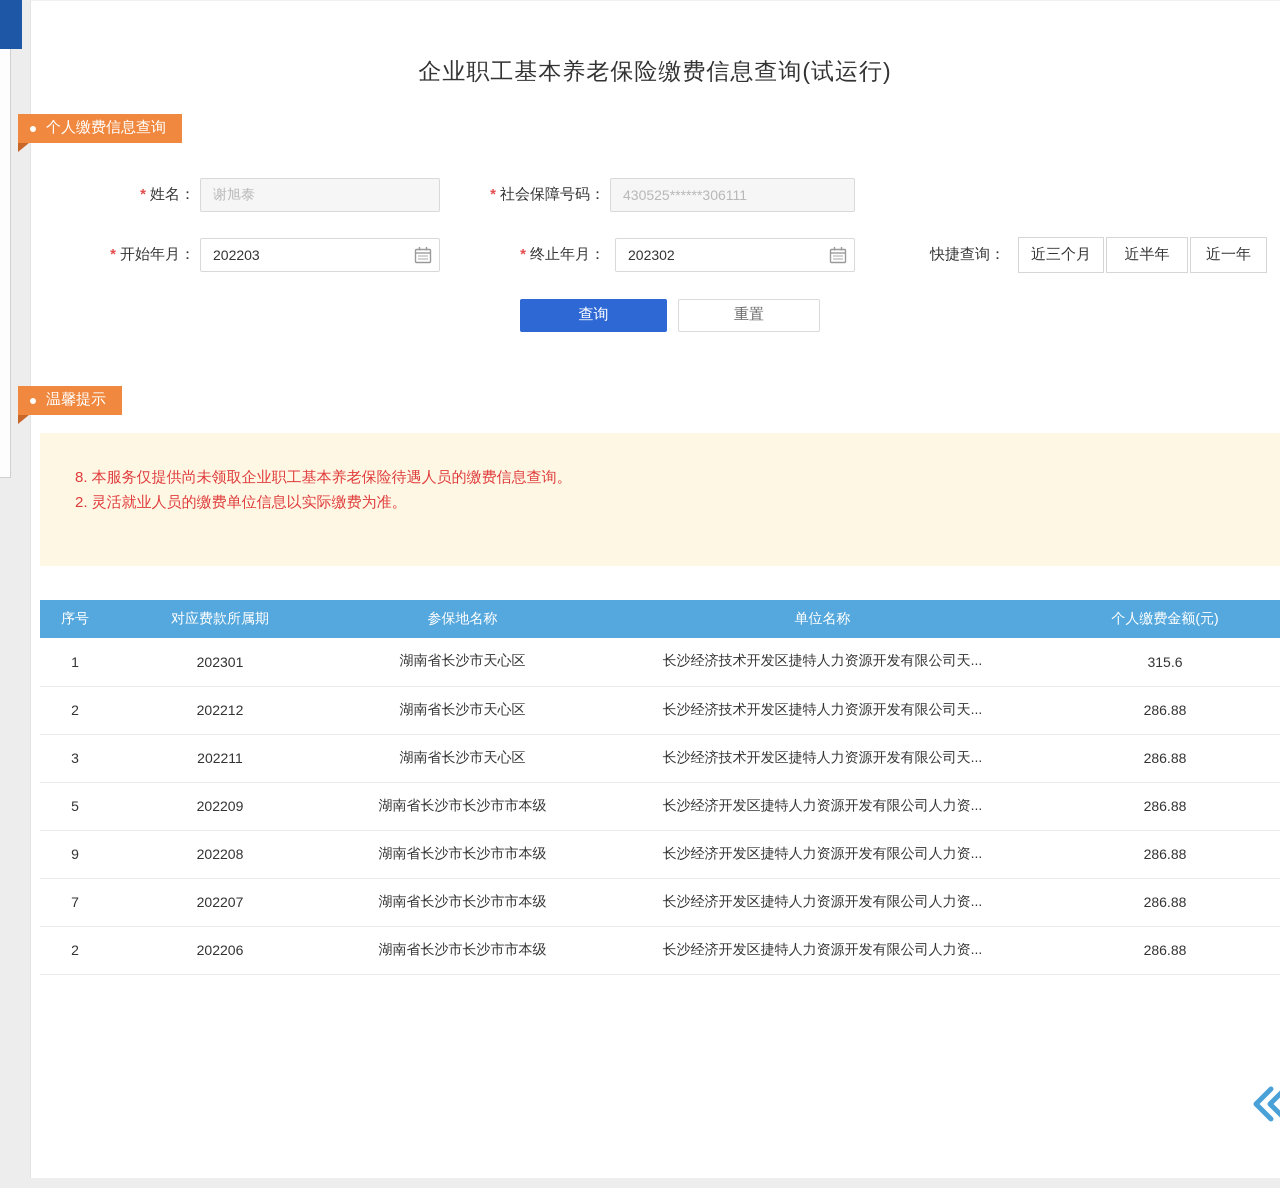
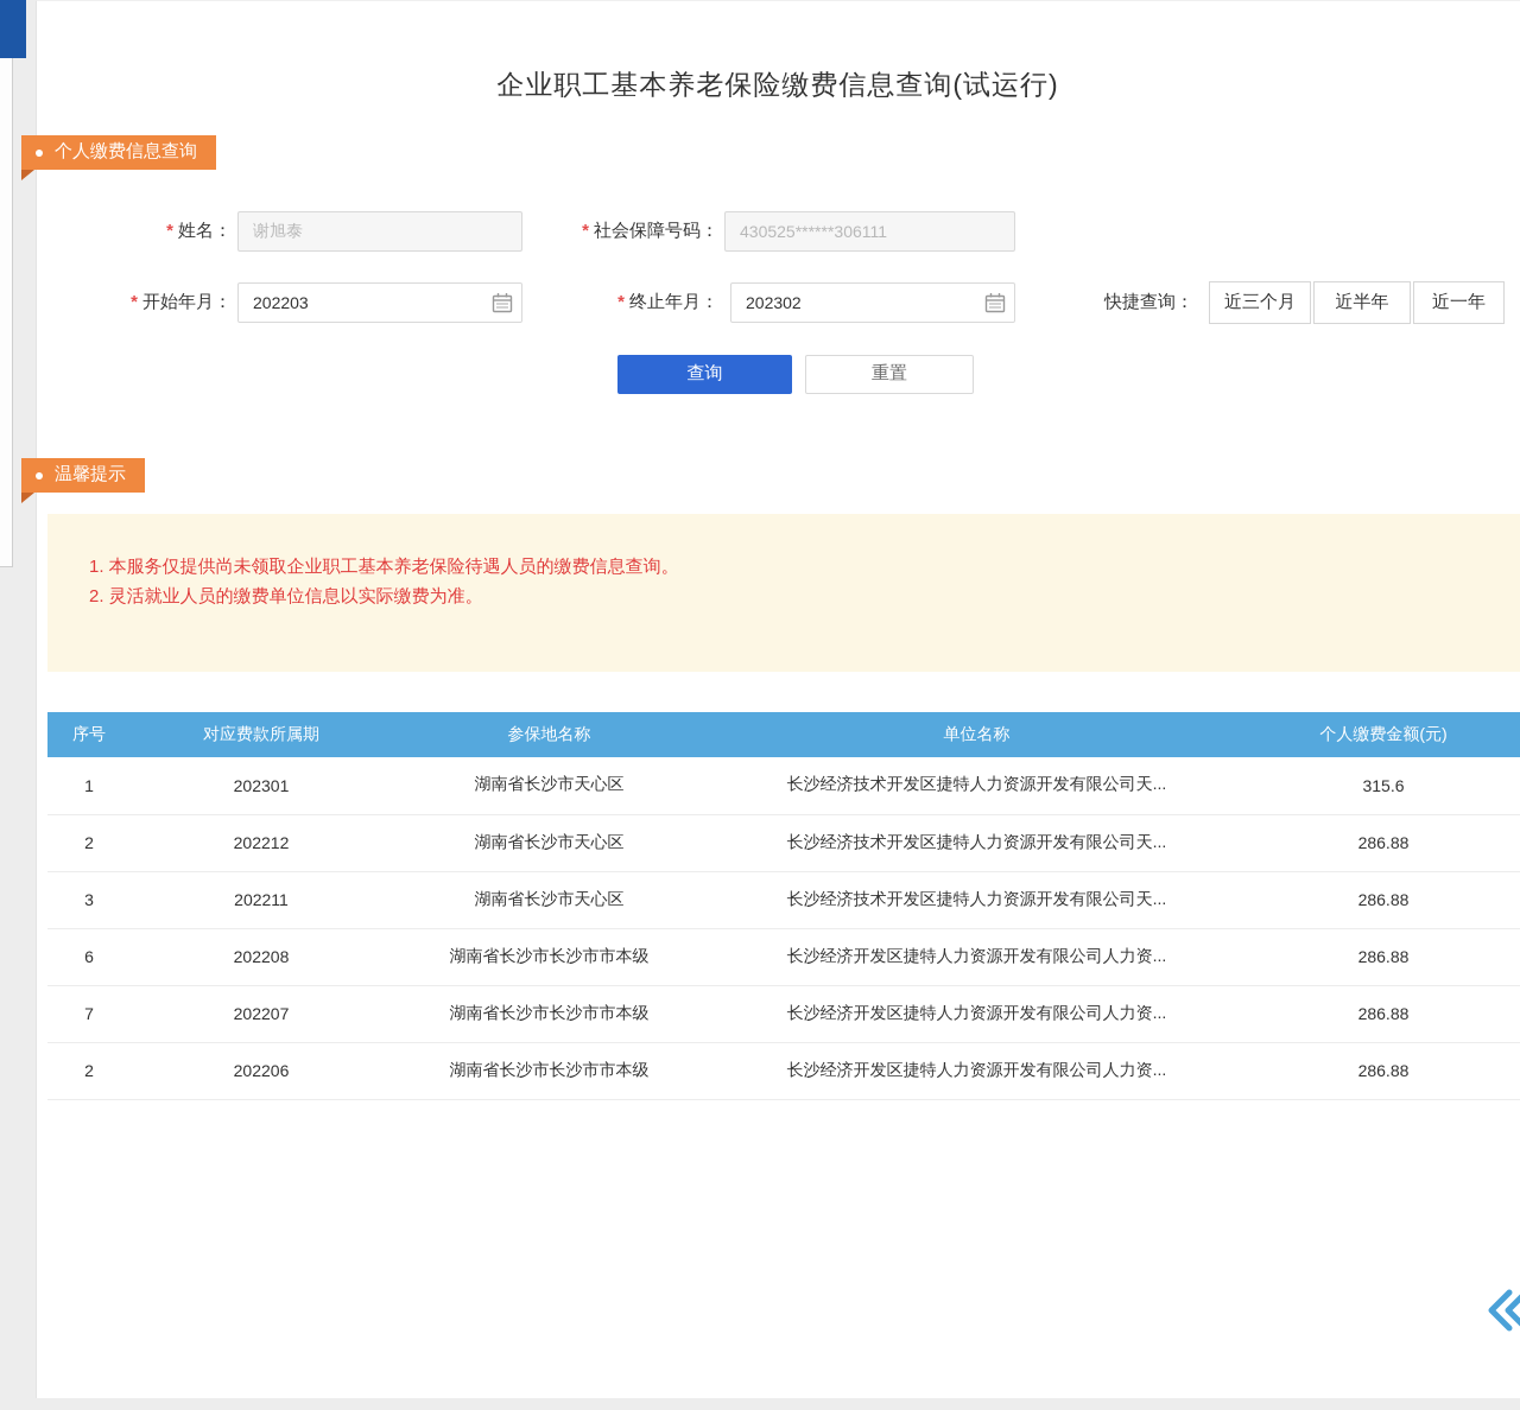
  企业职工基本养老保险缴费信息查询(试运行)
  个人缴费信息查询
  * 姓名：
  谢旭泰
  * 社会保障号码：
  430525******306111
  * 开始年月：
  202203
  * 终止年月：
  202302
  快捷查询：
  近三个月
  近半年
  近一年
  查询
  重置
  温馨提示
- 8. 本服务仅提供尚未领取企业职工基本养老保险待遇人员的缴费信息查询。
+ 1. 本服务仅提供尚未领取企业职工基本养老保险待遇人员的缴费信息查询。
  2. 灵活就业人员的缴费单位信息以实际缴费为准。
  序号	对应费款所属期	参保地名称	单位名称	个人缴费金额(元)
  1	202301	湖南省长沙市天心区	长沙经济技术开发区捷特人力资源开发有限公司天...	315.6
  2	202212	湖南省长沙市天心区	长沙经济技术开发区捷特人力资源开发有限公司天...	286.88
  3	202211	湖南省长沙市天心区	长沙经济技术开发区捷特人力资源开发有限公司天...	286.88
- 5	202209	湖南省长沙市长沙市市本级	长沙经济开发区捷特人力资源开发有限公司人力资...	286.88
- 9	202208	湖南省长沙市长沙市市本级	长沙经济开发区捷特人力资源开发有限公司人力资...	286.88
+ 6	202208	湖南省长沙市长沙市市本级	长沙经济开发区捷特人力资源开发有限公司人力资...	286.88
  7	202207	湖南省长沙市长沙市市本级	长沙经济开发区捷特人力资源开发有限公司人力资...	286.88
  2	202206	湖南省长沙市长沙市市本级	长沙经济开发区捷特人力资源开发有限公司人力资...	286.88
